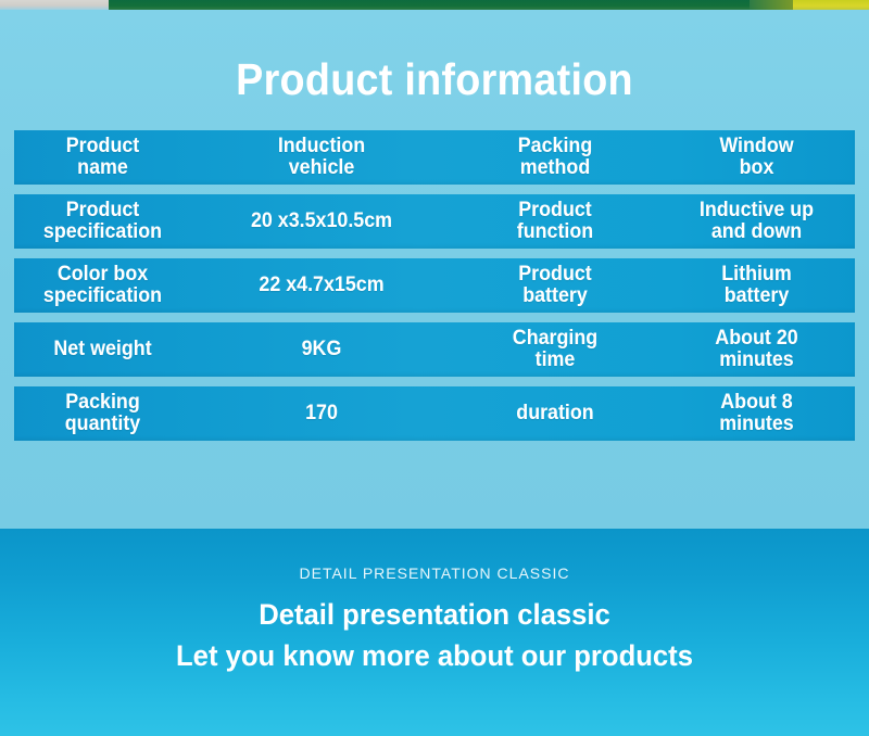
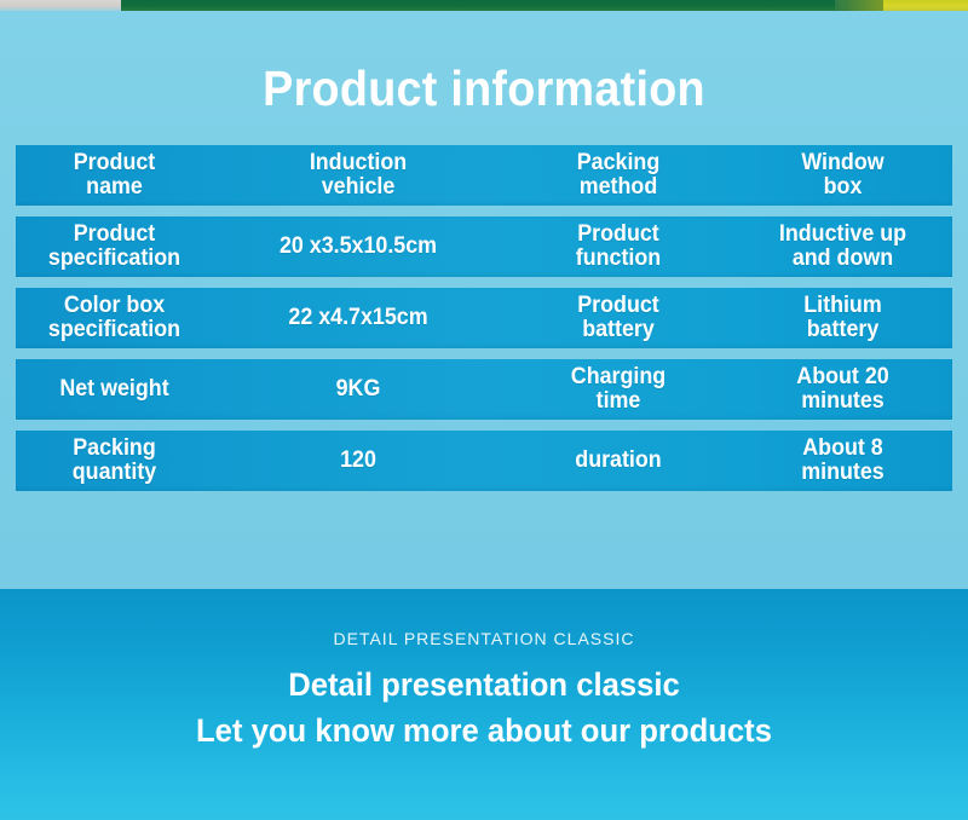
  Product information
  Product
  name
  Induction
  vehicle
  Packing
  method
  Window
  box
  Product
  specification
  20 x3.5x10.5cm
  Product
  function
  Inductive up
  and down
  Color box
  specification
  22 x4.7x15cm
  Product
  battery
  Lithium
  battery
  Net weight
  9KG
  Charging
  time
  About 20
  minutes
  Packing
  quantity
- 170
+ 120
  duration
  About 8
  minutes
  DETAIL PRESENTATION CLASSIC
  Detail presentation classic
  Let you know more about our products
